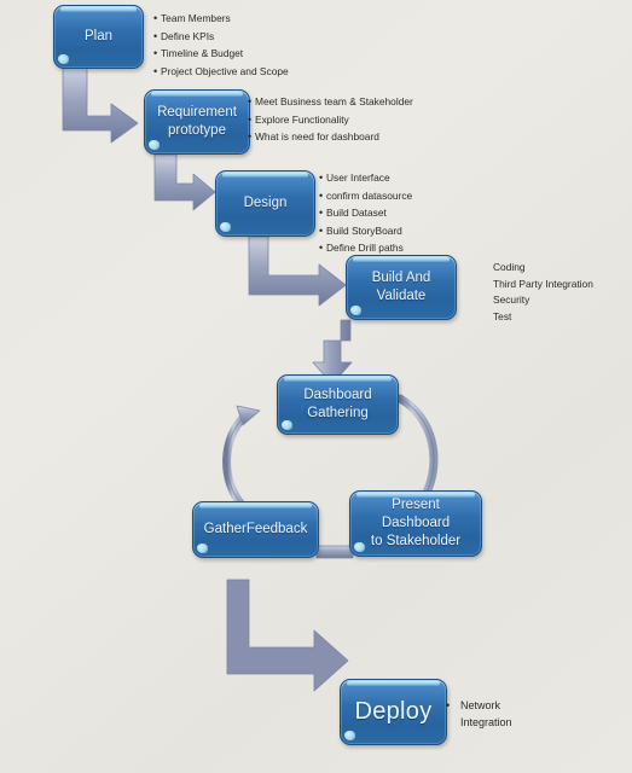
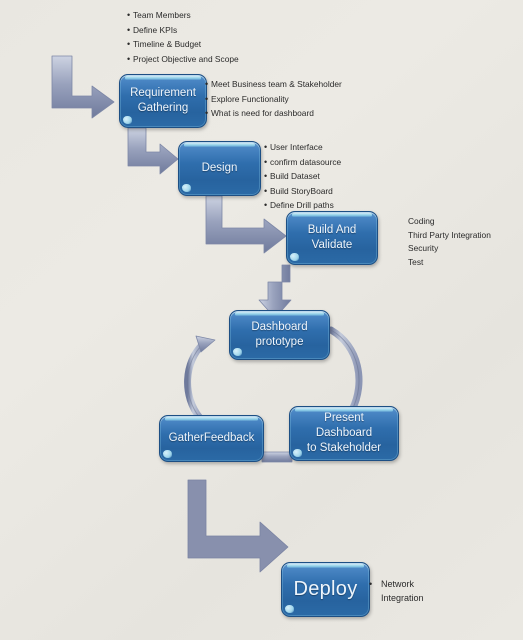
- Plan
  Requirement
- prototype
+ Gathering
  Design
  Build And
  Validate
  Dashboard
- Gathering
+ prototype
  Present Dashboard
  to Stakeholder
  GatherFeedback
  Deploy
  Team Members
  Define KPIs
  Timeline & Budget
  Project Objective and Scope
  Meet Business team & Stakeholder
  Explore Functionality
  What is need for dashboard
  User Interface
  confirm datasource
  Build Dataset
  Build StoryBoard
  Define Drill paths
  Coding
  Third Party Integration
  Security
  Test
  Network Integration
